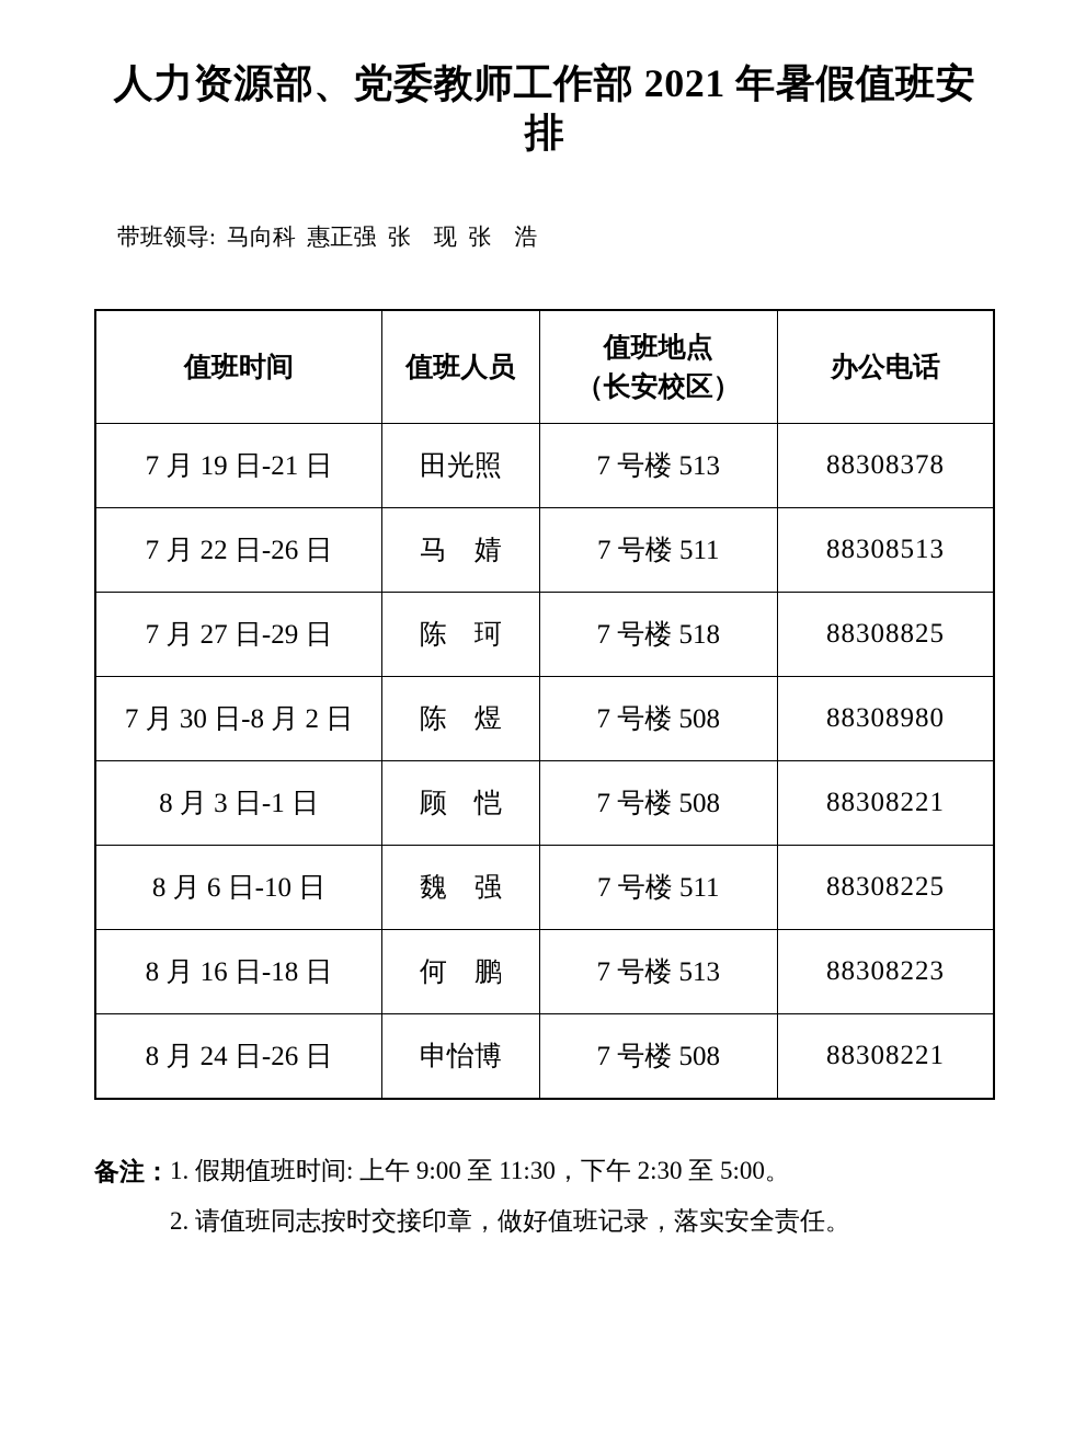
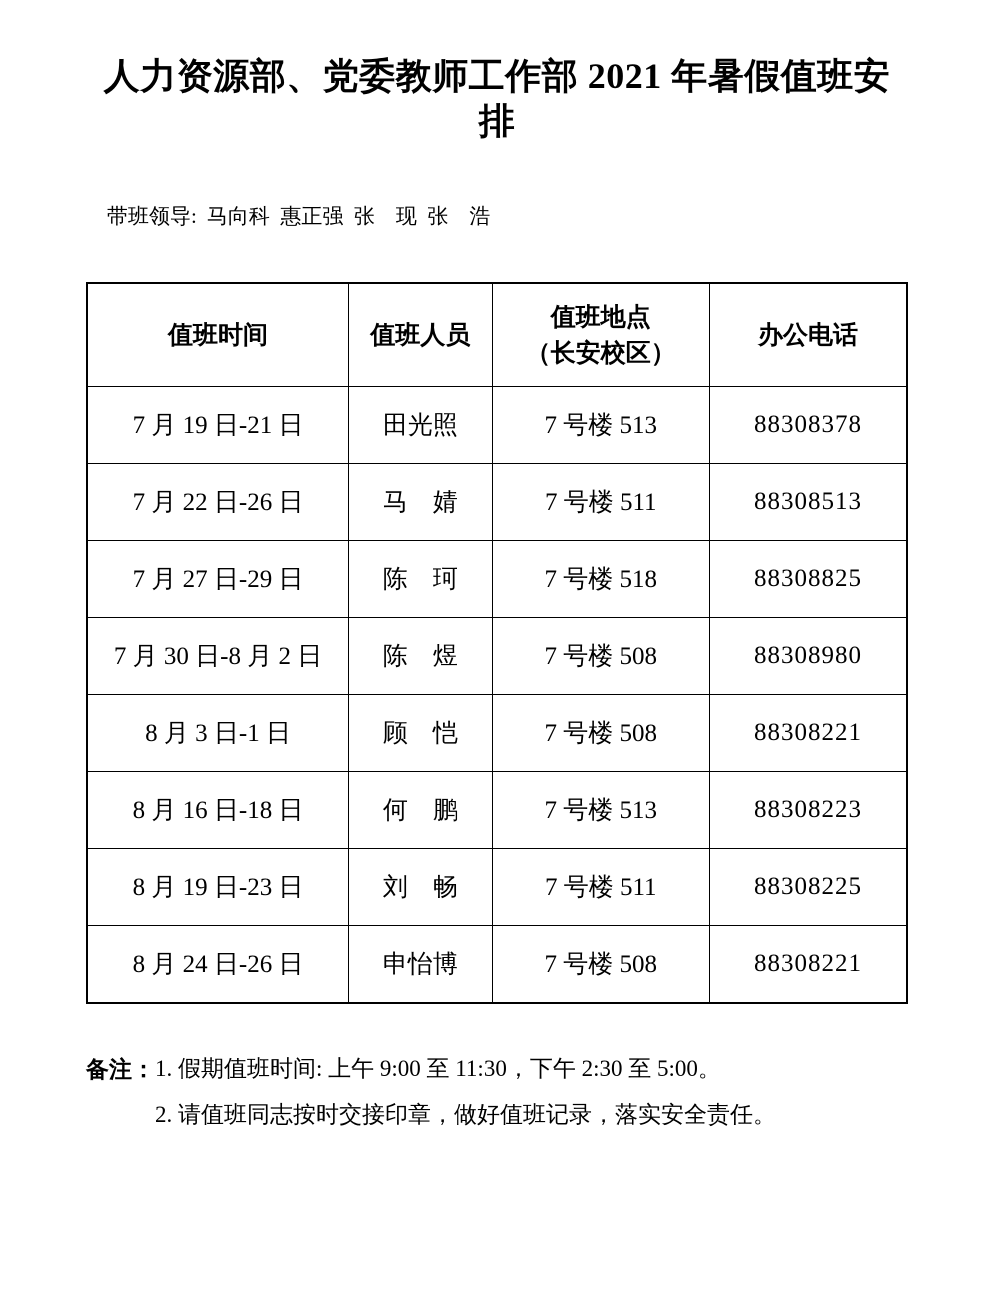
  人力资源部、党委教师工作部 2021 年暑假值班安排
  带班领导: 马向科 惠正强 张 现 张 浩
  值班时间	值班人员	值班地点 （长安校区）	办公电话
  7 月 19 日-21 日	田光照	7 号楼 513	88308378
  7 月 22 日-26 日	马 婧	7 号楼 511	88308513
  7 月 27 日-29 日	陈 珂	7 号楼 518	88308825
  7 月 30 日-8 月 2 日	陈 煜	7 号楼 508	88308980
  8 月 3 日-1 日	顾 恺	7 号楼 508	88308221
- 8 月 6 日-10 日	魏 强	7 号楼 511	88308225
  8 月 16 日-18 日	何 鹏	7 号楼 513	88308223
+ 8 月 19 日-23 日	刘 畅	7 号楼 511	88308225
  8 月 24 日-26 日	申怡博	7 号楼 508	88308221
  备注：
  1. 假期值班时间: 上午 9:00 至 11:30，下午 2:30 至 5:00。
  2. 请值班同志按时交接印章，做好值班记录，落实安全责任。
